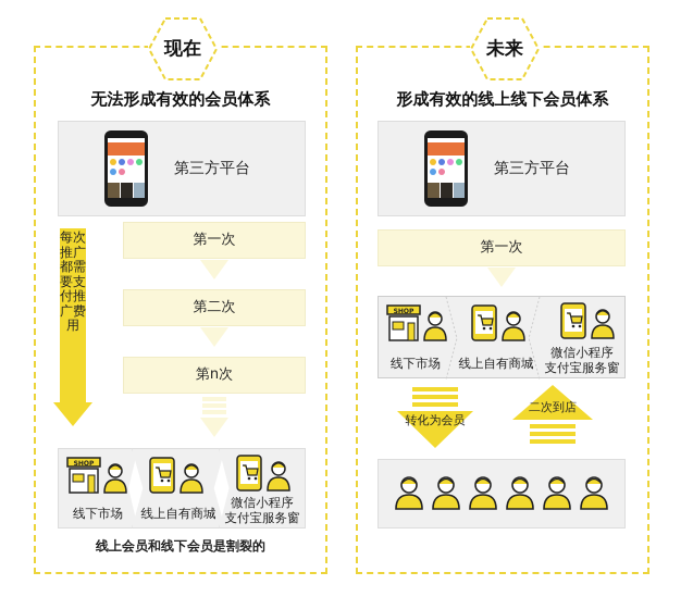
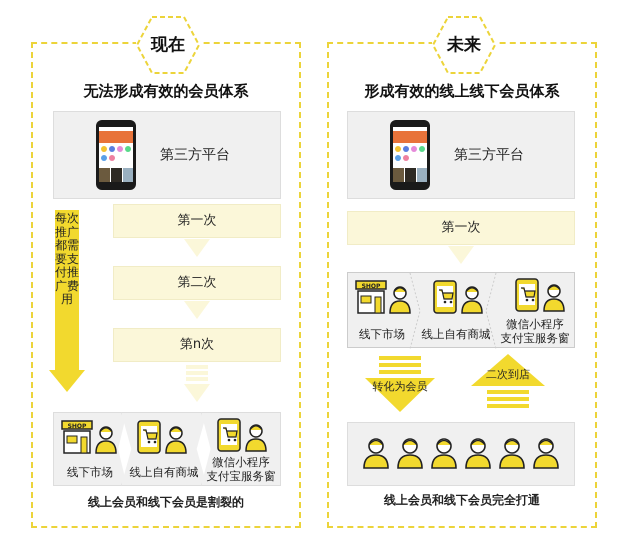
  现在
  无法形成有效的会员体系
  第三方平台
  每次推广都需要支付推广费用
  第一次
  第二次
  第n次
  线下市场
  线上自有商城
  微信小程序
  支付宝服务窗
  线上会员和线下会员是割裂的
  未来
  形成有效的线上线下会员体系
  第三方平台
  第一次
  线下市场
  线上自有商城
  微信小程序
  支付宝服务窗
  转化为会员
  二次到店
+ 线上会员和线下会员完全打通
